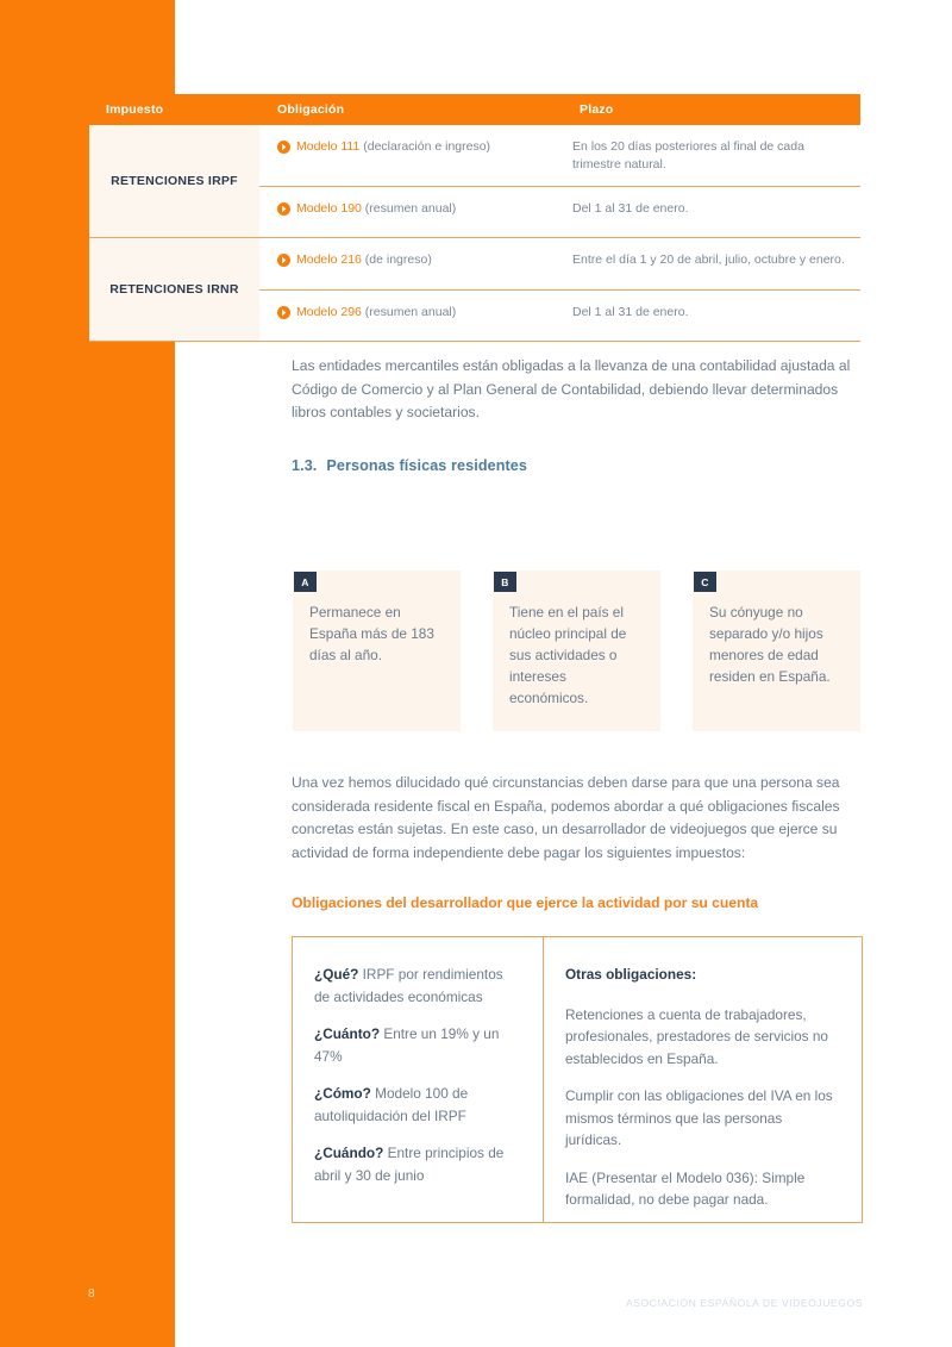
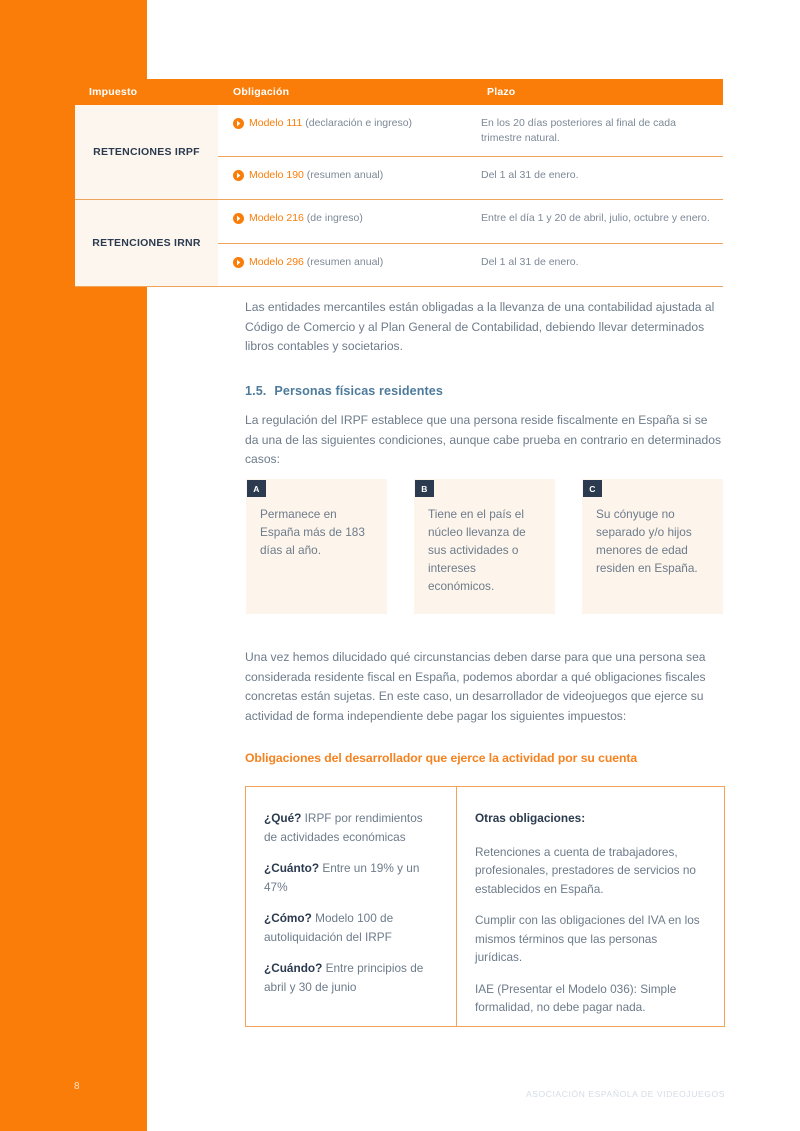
  Impuesto
  Obligación
  Plazo
  RETENCIONES IRPF
  Modelo 111 (declaración e ingreso)
  En los 20 días posteriores al final de cada trimestre natural.
  Modelo 190 (resumen anual)
  Del 1 al 31 de enero.
  RETENCIONES IRNR
  Modelo 216 (de ingreso)
  Entre el día 1 y 20 de abril, julio, octubre y enero.
  Modelo 296 (resumen anual)
  Del 1 al 31 de enero.
  Las entidades mercantiles están obligadas a la llevanza de una contabilidad ajustada al Código de Comercio y al Plan General de Contabilidad, debiendo llevar determinados libros contables y societarios.
- 1.3. Personas físicas residentes
+ 1.5. Personas físicas residentes
+ La regulación del IRPF establece que una persona reside fiscalmente en España si se da una de las siguientes condiciones, aunque cabe prueba en contrario en determinados casos:
  A
  Permanece en España más de 183 días al año.
  B
- Tiene en el país el núcleo principal de sus actividades o intereses económicos.
+ Tiene en el país el núcleo llevanza de sus actividades o intereses económicos.
  C
  Su cónyuge no separado y/o hijos menores de edad residen en España.
  Una vez hemos dilucidado qué circunstancias deben darse para que una persona sea considerada residente fiscal en España, podemos abordar a qué obligaciones fiscales concretas están sujetas. En este caso, un desarrollador de videojuegos que ejerce su actividad de forma independiente debe pagar los siguientes impuestos:
  Obligaciones del desarrollador que ejerce la actividad por su cuenta
  ¿Qué? IRPF por rendimientos de actividades económicas
  ¿Cuánto? Entre un 19% y un 47%
  ¿Cómo? Modelo 100 de autoliquidación del IRPF
  ¿Cuándo? Entre principios de abril y 30 de junio
  Otras obligaciones:
  Retenciones a cuenta de trabajadores, profesionales, prestadores de servicios no establecidos en España.
  Cumplir con las obligaciones del IVA en los mismos términos que las personas jurídicas.
  IAE (Presentar el Modelo 036): Simple formalidad, no debe pagar nada.
  8
  ASOCIACIÓN ESPAÑOLA DE VIDEOJUEGOS
